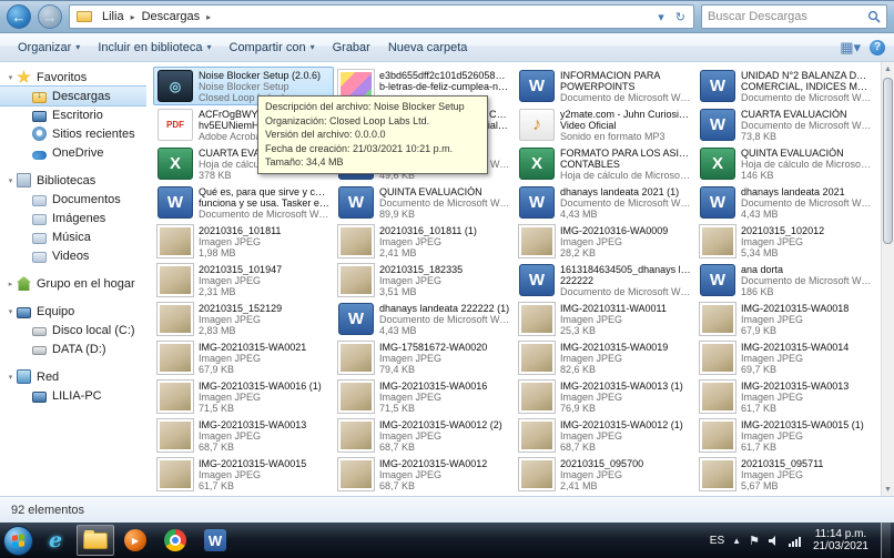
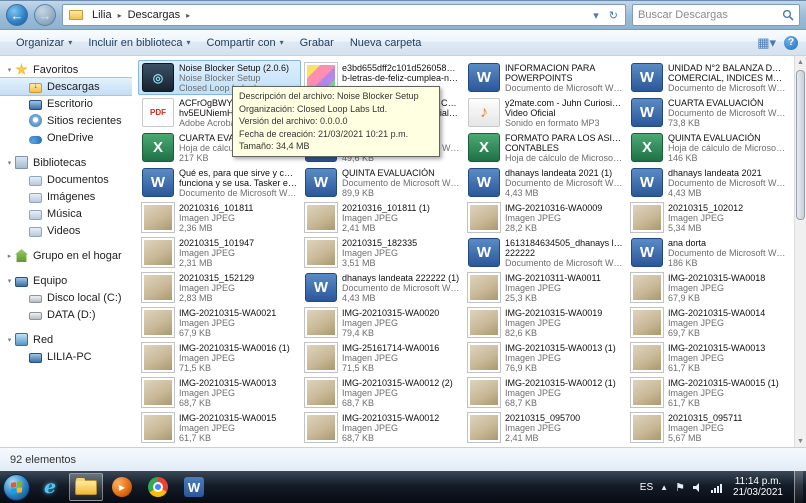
  ←
  →
  Lilia
  ▸
  Descargas
  ▸
  ▾
  ↻
  Buscar Descargas
  Organizar
  ▾
  Incluir en biblioteca
  ▾
  Compartir con
  ▾
  Grabar
  Nueva carpeta
  ▦▾
  ?
  Favoritos
  Descargas
  Escritorio
  Sitios recientes
  OneDrive
  Bibliotecas
  Documentos
  Imágenes
  Música
  Videos
  Grupo en el hogar
  Equipo
  Disco local (C:)
  DATA (D:)
  Red
  LILIA-PC
  ◎
  Noise Blocker Setup (2.0.6)
  Noise Blocker Setup
  e3bd655dff2c101d526058b07
  b-letras-de-feliz-cumplea-ntild
  W
  INFORMACION PARA
  POWERPOINTS
  Documento de Microsoft Wor
  W
  UNIDAD N°2 BALANZA DE P
  COMERCIAL, INDICES MAC
  Documento de Microsoft Wor
  PDF
  ♪
  y2mate.com - Juhn Curiosida
  Video Oficial
  Sonido en formato MP3
  W
  CUARTA EVALUACIÓN
  Documento de Microsoft Wor
  73,8 KB
  X
- 378 KB
+ 217 KB
  49,6 KB
  X
  FORMATO PARA LOS ASIEN
  CONTABLES
  Hoja de cálculo de Microsoft
  X
  QUINTA EVALUACIÓN
  Hoja de cálculo de Microsoft
  146 KB
  W
  Qué es, para que sirve y cóm
  funciona y se usa. Tasker en
  Documento de Microsoft Wor
  W
  QUINTA EVALUACIÓN
  Documento de Microsoft Wor
  89,9 KB
  W
  dhanays landeata 2021 (1)
  Documento de Microsoft Wor
  4,43 MB
  W
  dhanays landeata 2021
  Documento de Microsoft Wor
  4,43 MB
  20210316_101811
  Imagen JPEG
- 1,98 MB
+ 2,36 MB
  20210316_101811 (1)
  Imagen JPEG
  2,41 MB
  IMG-20210316-WA0009
  Imagen JPEG
  28,2 KB
  20210315_102012
  Imagen JPEG
  5,34 MB
  20210315_101947
  Imagen JPEG
  2,31 MB
  20210315_182335
  Imagen JPEG
  3,51 MB
  W
  1613184634505_dhanays lan
  222222
  Documento de Microsoft Wor
  W
  ana dorta
  Documento de Microsoft Wor
  186 KB
  20210315_152129
  Imagen JPEG
  2,83 MB
  W
  dhanays landeata 222222 (1)
  Documento de Microsoft Wor
  4,43 MB
  IMG-20210311-WA0011
  Imagen JPEG
  25,3 KB
  IMG-20210315-WA0018
  Imagen JPEG
  67,9 KB
  IMG-20210315-WA0021
  Imagen JPEG
  67,9 KB
- IMG-17581672-WA0020
+ IMG-20210315-WA0020
  Imagen JPEG
  79,4 KB
  IMG-20210315-WA0019
  Imagen JPEG
  82,6 KB
  IMG-20210315-WA0014
  Imagen JPEG
  69,7 KB
  IMG-20210315-WA0016 (1)
  Imagen JPEG
  71,5 KB
- IMG-20210315-WA0016
+ IMG-25161714-WA0016
  Imagen JPEG
  71,5 KB
  IMG-20210315-WA0013 (1)
  Imagen JPEG
  76,9 KB
  IMG-20210315-WA0013
  Imagen JPEG
  61,7 KB
  IMG-20210315-WA0013
  Imagen JPEG
  68,7 KB
  IMG-20210315-WA0012 (2)
  Imagen JPEG
  68,7 KB
  IMG-20210315-WA0012 (1)
  Imagen JPEG
  68,7 KB
  IMG-20210315-WA0015 (1)
  Imagen JPEG
  61,7 KB
  IMG-20210315-WA0015
  Imagen JPEG
  61,7 KB
  IMG-20210315-WA0012
  Imagen JPEG
  68,7 KB
  20210315_095700
  Imagen JPEG
  2,41 MB
  20210315_095711
  Imagen JPEG
  5,67 MB
  Descripción del archivo: Noise Blocker Setup
  Organización: Closed Loop Labs Ltd.
  Versión del archivo: 0.0.0.0
  Fecha de creación: 21/03/2021 10:21 p.m.
  Tamaño: 34,4 MB
  92 elementos
  e
  ▶
  W
  ES
  ▲
  ⚑
  11:14 p.m.
  21/03/2021
